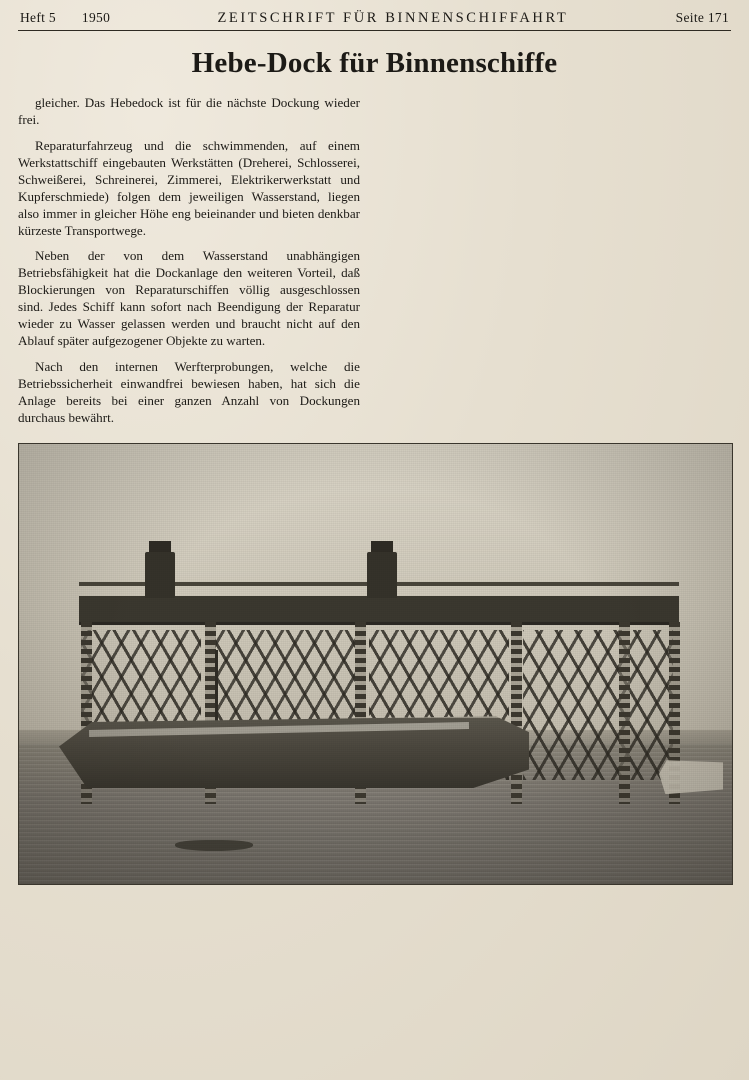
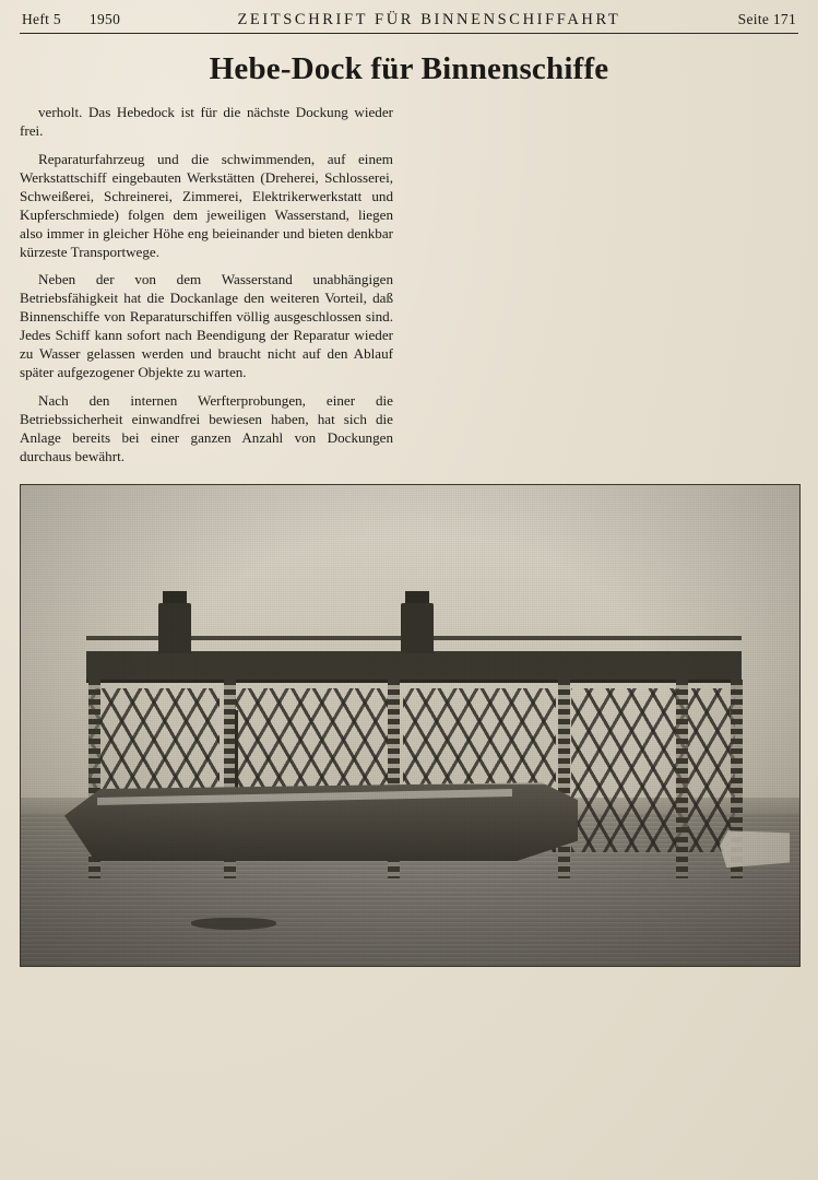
  Heft 5
  1950
  ZEITSCHRIFT FÜR BINNENSCHIFFAHRT
  Seite 171
  Hebe-Dock für Binnenschiffe
- gleicher. Das Hebedock ist für die nächste Dockung wieder frei.
+ verholt. Das Hebedock ist für die nächste Dockung wieder frei.
  Reparaturfahrzeug und die schwimmenden, auf einem Werkstattschiff eingebauten Werkstätten (Dreherei, Schlosserei, Schweißerei, Schreinerei, Zimmerei, Elektrikerwerkstatt und Kupferschmiede) folgen dem jeweiligen Wasserstand, liegen also immer in gleicher Höhe eng beieinander und bieten denkbar kürzeste Transportwege.
- Neben der von dem Wasserstand unabhängigen Betriebsfähigkeit hat die Dockanlage den weiteren Vorteil, daß Blockierungen von Reparaturschiffen völlig ausgeschlossen sind. Jedes Schiff kann sofort nach Beendigung der Reparatur wieder zu Wasser gelassen werden und braucht nicht auf den Ablauf später aufgezogener Objekte zu warten.
+ Neben der von dem Wasserstand unabhängigen Betriebsfähigkeit hat die Dockanlage den weiteren Vorteil, daß Binnenschiffe von Reparaturschiffen völlig ausgeschlossen sind. Jedes Schiff kann sofort nach Beendigung der Reparatur wieder zu Wasser gelassen werden und braucht nicht auf den Ablauf später aufgezogener Objekte zu warten.
- Nach den internen Werfterprobungen, welche die Betriebssicherheit einwandfrei bewiesen haben, hat sich die Anlage bereits bei einer ganzen Anzahl von Dockungen durchaus bewährt.
+ Nach den internen Werfterprobungen, einer die Betriebssicherheit einwandfrei bewiesen haben, hat sich die Anlage bereits bei einer ganzen Anzahl von Dockungen durchaus bewährt.
